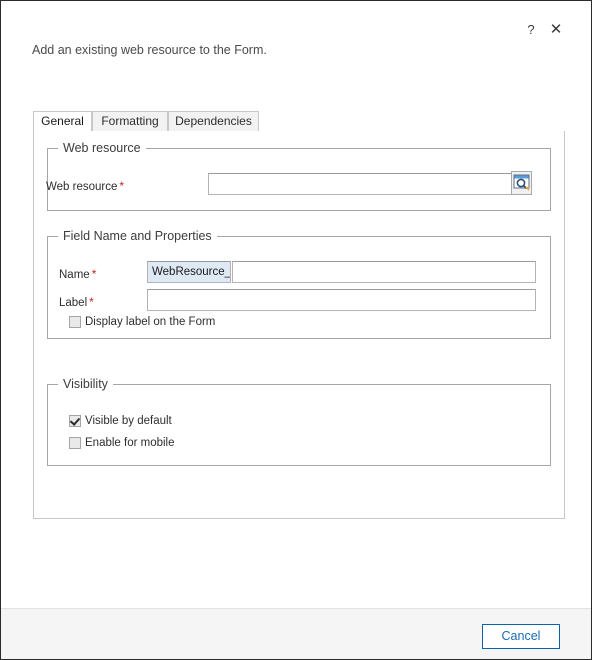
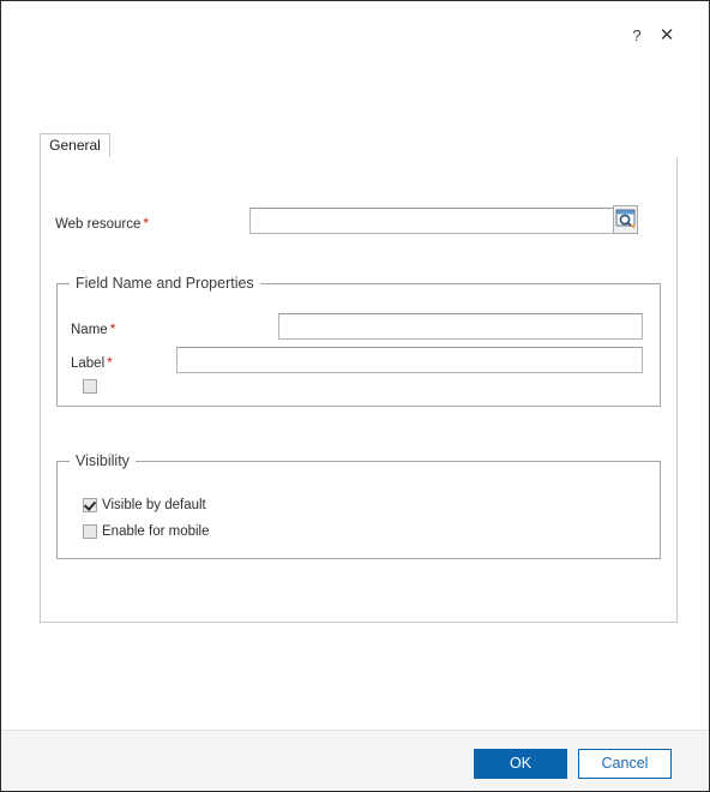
- Add an existing web resource to the Form.
  ?
  ✕
  General
- Formatting
- Dependencies
- Web resource
  Field Name and Properties
  Visibility
  Web resource *
  Name *
- WebResource_
  Label *
- Display label on the Form
  Visible by default
  Enable for mobile
+ OK
  Cancel
